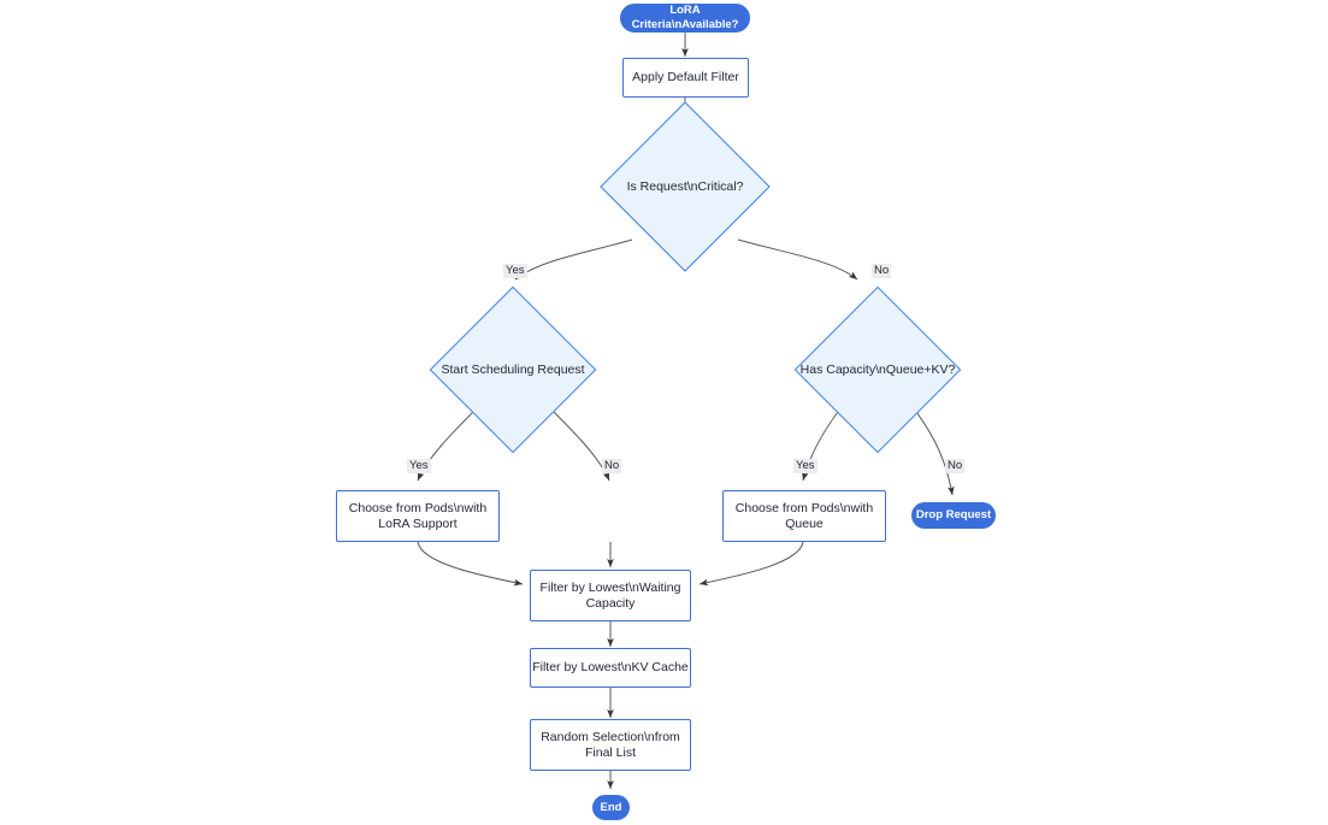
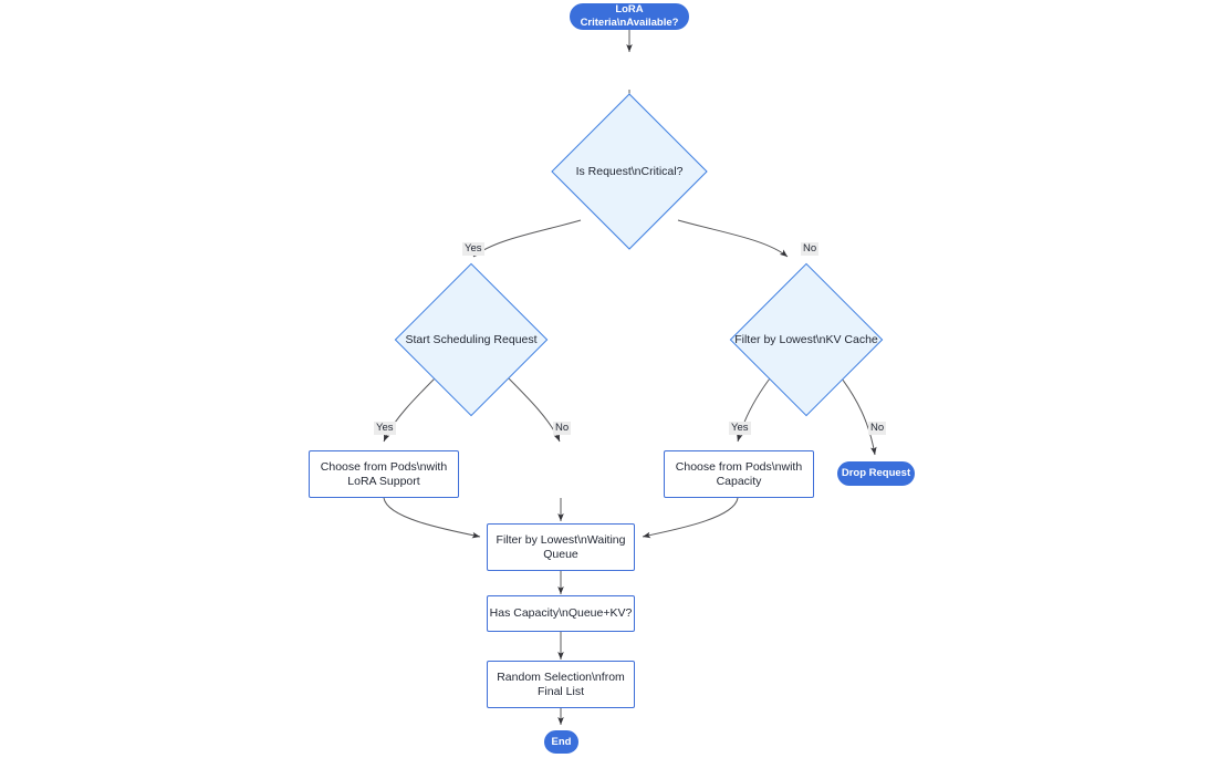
  LoRA Criteria\nAvailable?
- Apply Default Filter
  Is Request\nCritical?
  Start Scheduling Request
- Has Capacity\nQueue+KV?
+ Filter by Lowest\nKV Cache
  Choose from Pods\nwith
  LoRA Support
  Choose from Pods\nwith
- Queue
+ Capacity
  Drop Request
  Filter by Lowest\nWaiting
- Capacity
+ Queue
- Filter by Lowest\nKV Cache
+ Has Capacity\nQueue+KV?
  Random Selection\nfrom
  Final List
  End
  Yes
  No
  Yes
  No
  Yes
  No
